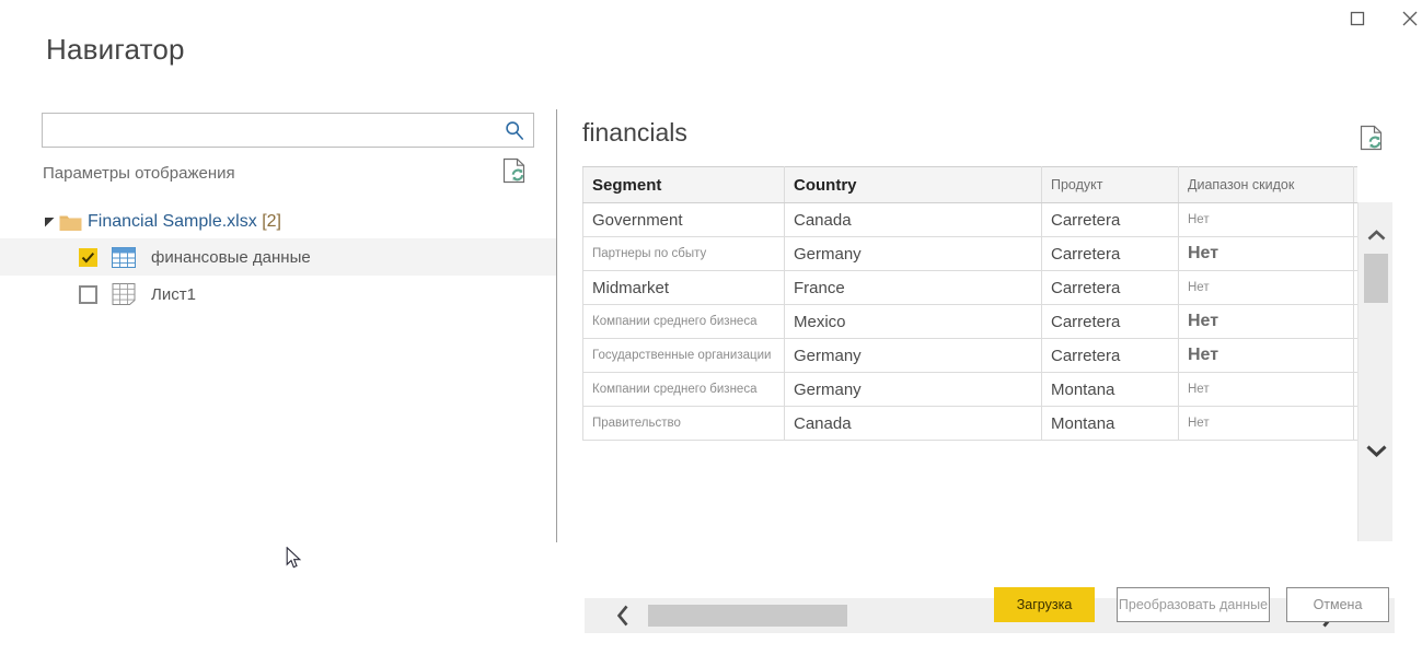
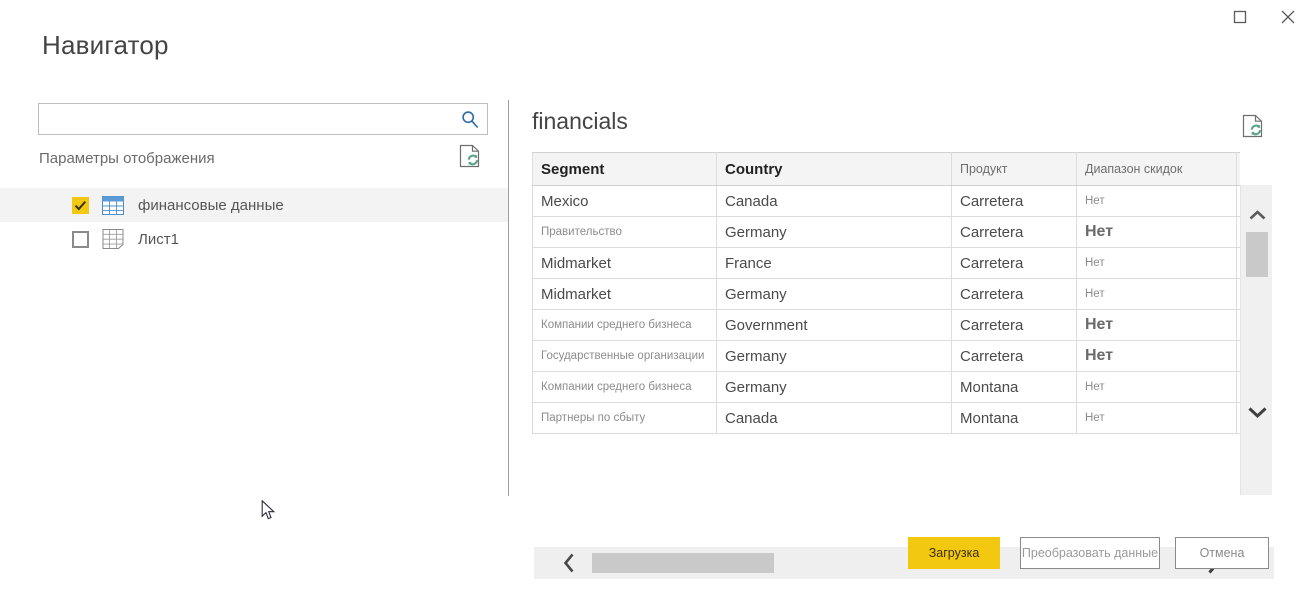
  Навигатор
  Параметры отображения
- Financial Sample.xlsx [2]
  финансовые данные
  Лист1
  financials
  Segment	Country	Продукт	Диапазон скидок
- Government	Canada	Carretera	Нет
+ Mexico	Canada	Carretera	Нет
- Партнеры по сбыту	Germany	Carretera	Нет
+ Правительство	Germany	Carretera	Нет
  Midmarket	France	Carretera	Нет
+ Midmarket	Germany	Carretera	Нет
- Компании среднего бизнеса	Mexico	Carretera	Нет
+ Компании среднего бизнеса	Government	Carretera	Нет
  Государственные организации	Germany	Carretera	Нет
  Компании среднего бизнеса	Germany	Montana	Нет
- Правительство	Canada	Montana	Нет
+ Партнеры по сбыту	Canada	Montana	Нет
  Загрузка
  Преобразовать данные
  Отмена
